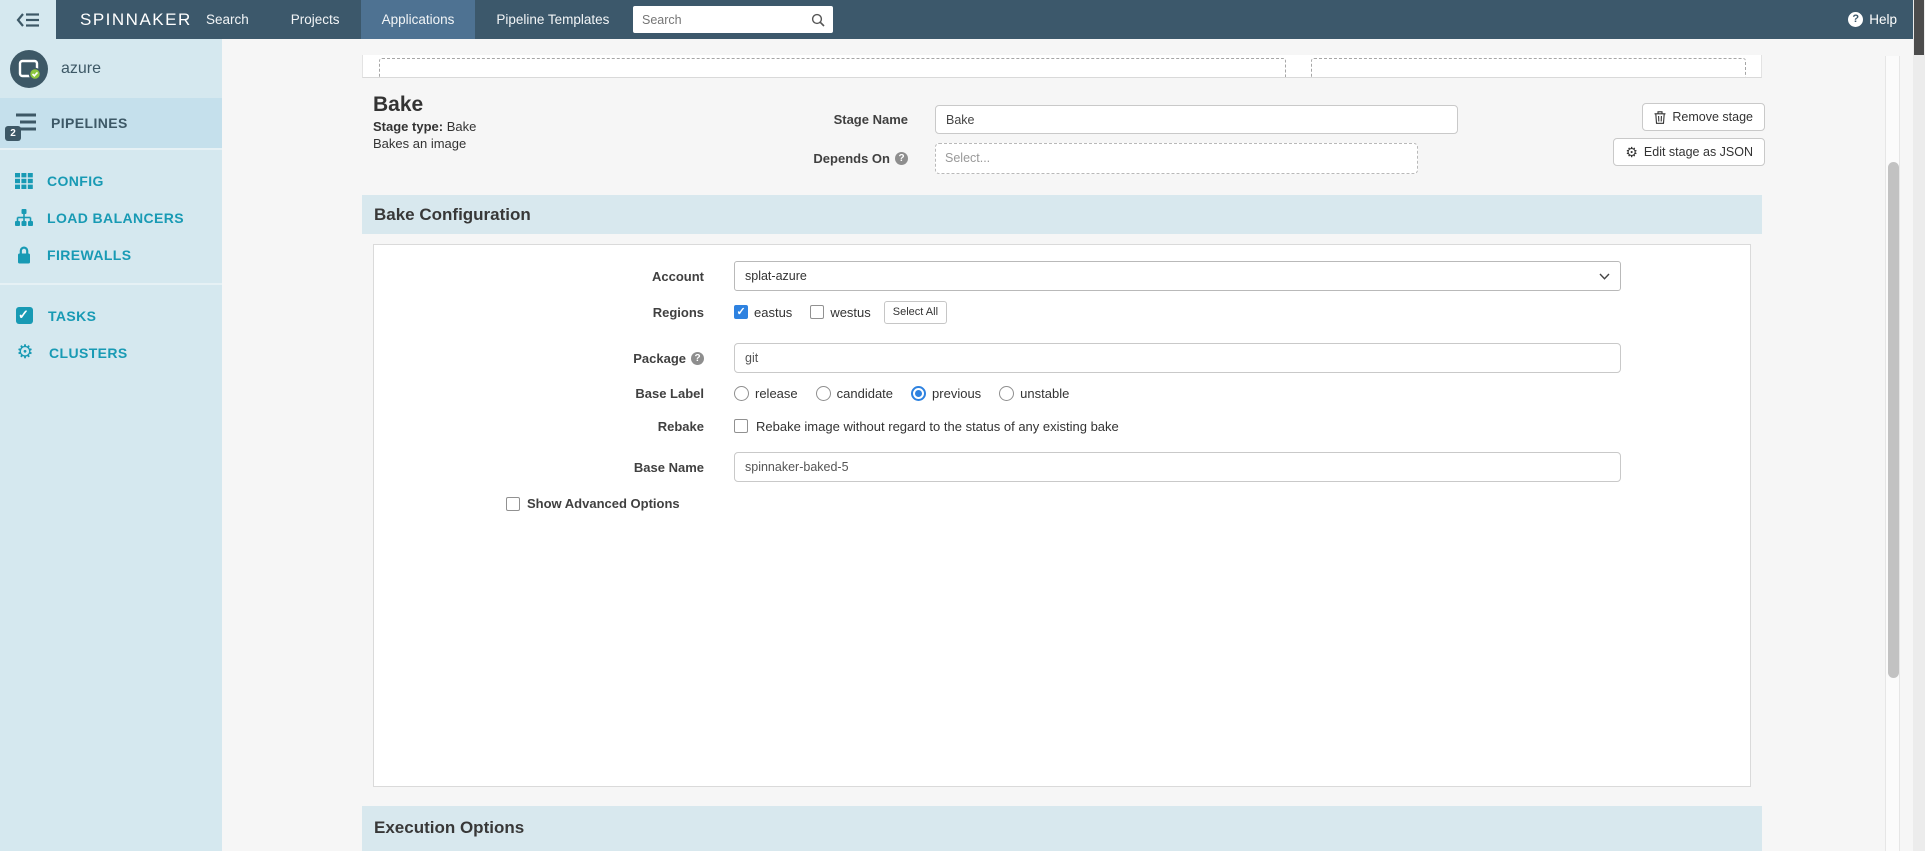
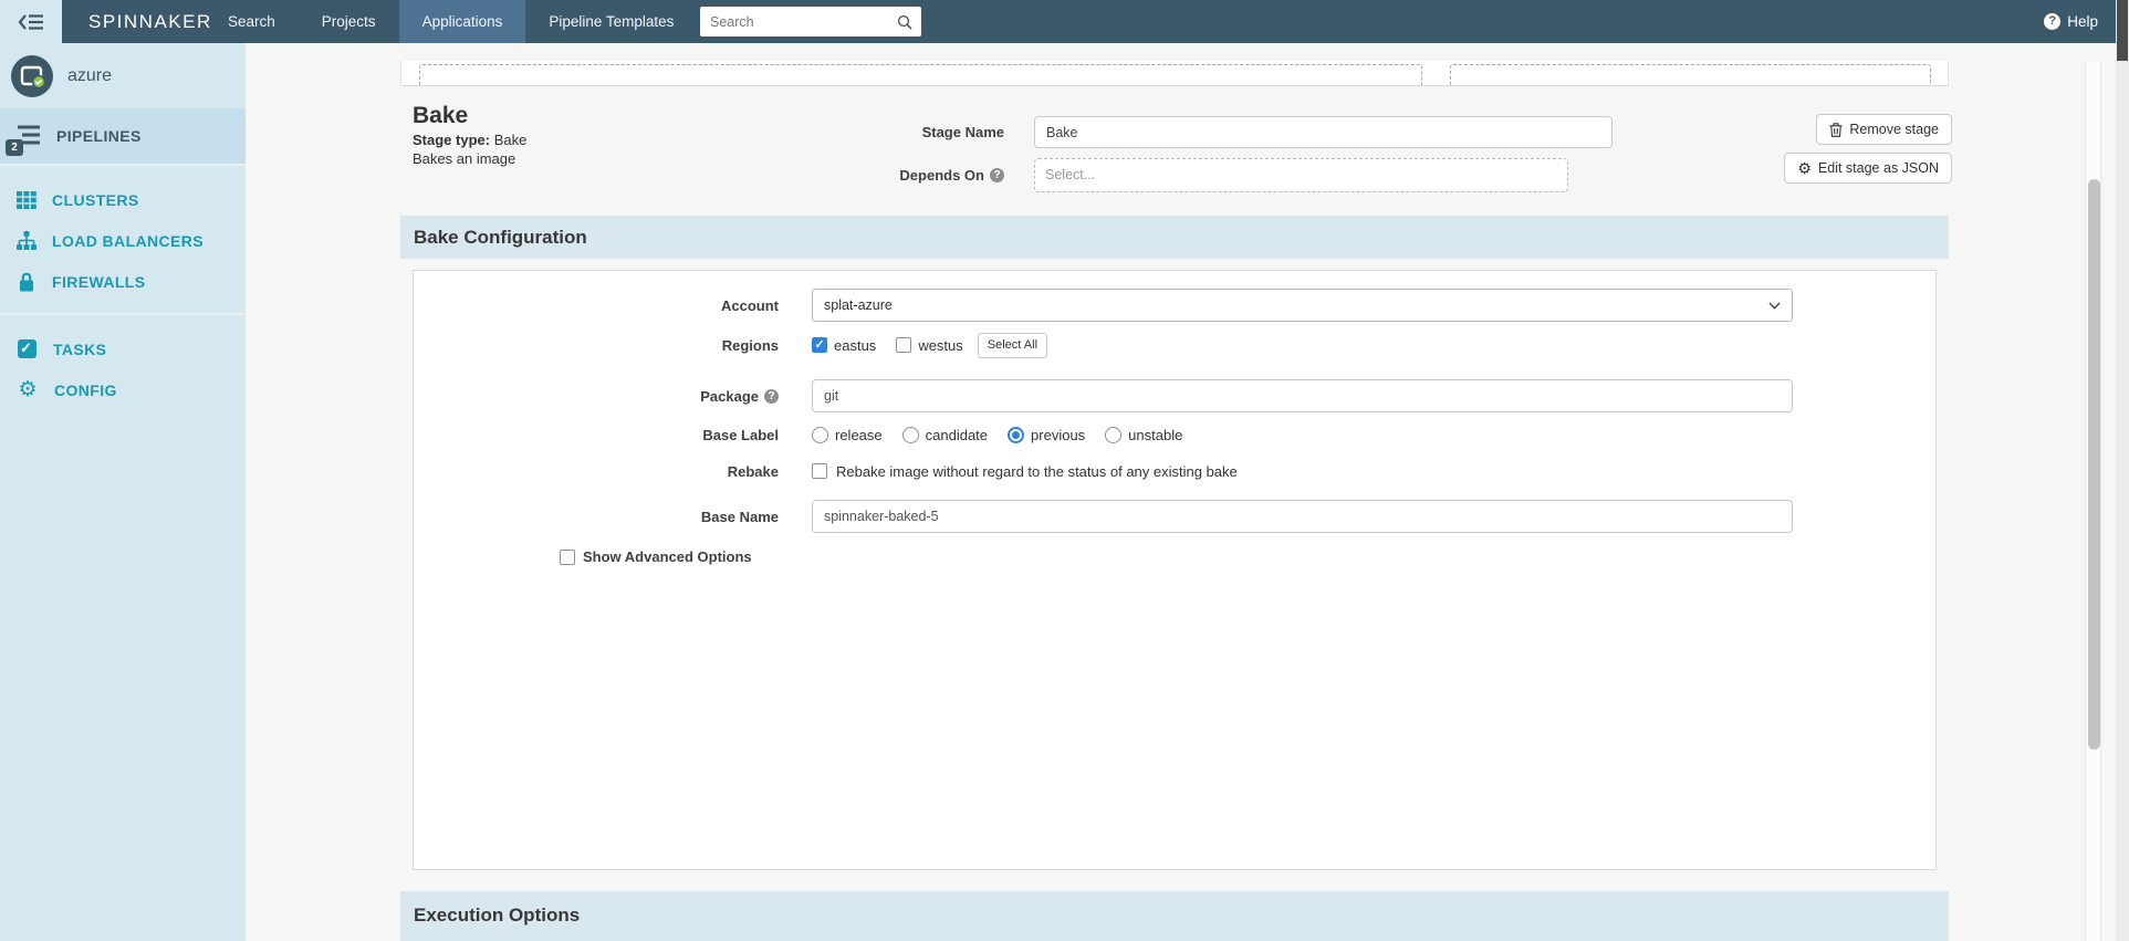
  SPINNAKER
  Search
  Projects
  Applications
  Pipeline Templates
  Search
  Help
  azure
  2
  PIPELINES
- CONFIG
+ CLUSTERS
  LOAD BALANCERS
  FIREWALLS
  TASKS
  ⚙
- CLUSTERS
+ CONFIG
  Bake
  Stage type: Bake
  Bakes an image
  Stage Name
  Bake
  Depends On
  Select...
  Remove stage
  ⚙
  Edit stage as JSON
  Bake Configuration
  Account
  splat-azure
  Regions
  eastus
  westus
  Select All
  Package
  git
  Base Label
  release
  candidate
  previous
  unstable
  Rebake
  Rebake image without regard to the status of any existing bake
  Base Name
  spinnaker-baked-5
  Show Advanced Options
  Execution Options
